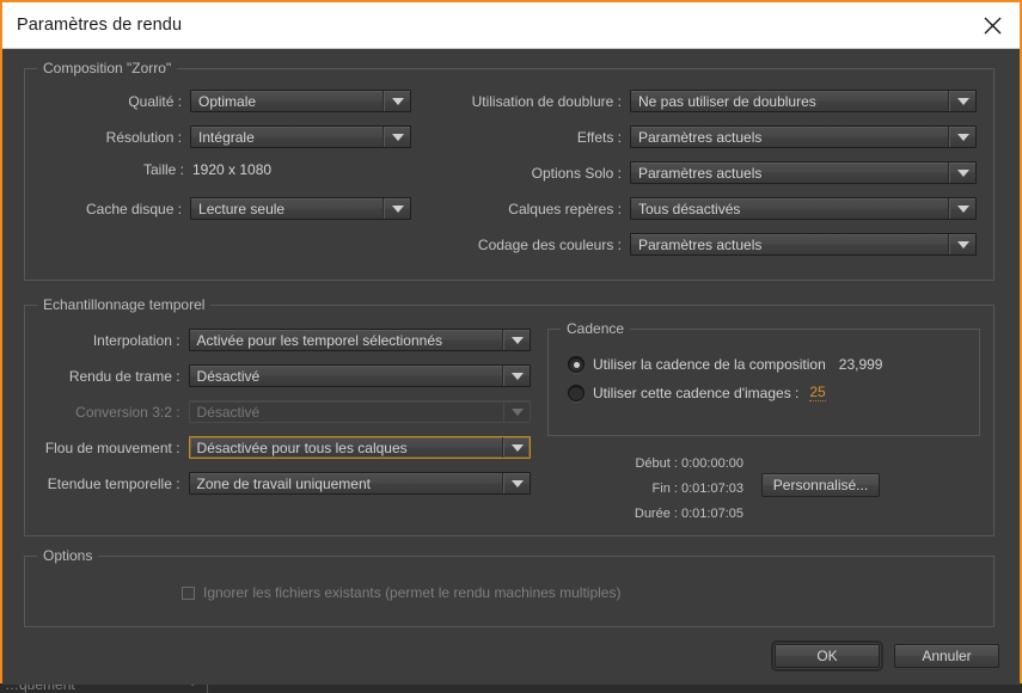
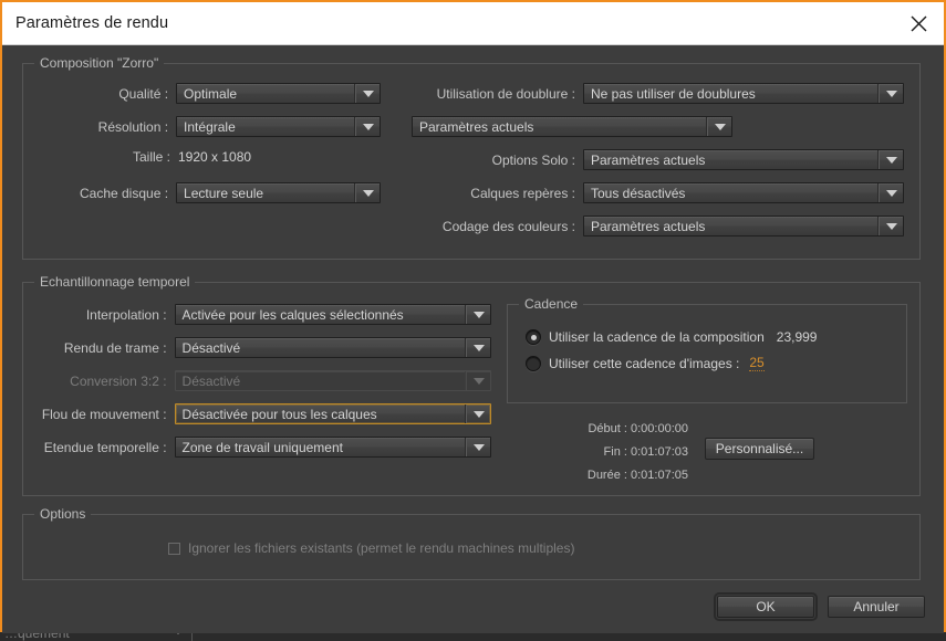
  …quement
  Paramètres de rendu
  Composition "Zorro"
  Qualité :
  Optimale
  Résolution :
  Intégrale
  Taille :
  1920 x 1080
  Cache disque :
  Lecture seule
  Utilisation de doublure :
  Ne pas utiliser de doublures
- Effets :
  Paramètres actuels
  Options Solo :
  Paramètres actuels
  Calques repères :
  Tous désactivés
  Codage des couleurs :
  Paramètres actuels
  Echantillonnage temporel
  Interpolation :
- Activée pour les temporel sélectionnés
+ Activée pour les calques sélectionnés
  Rendu de trame :
  Désactivé
  Conversion 3:2 :
  Désactivé
  Flou de mouvement :
  Désactivée pour tous les calques
  Etendue temporelle :
  Zone de travail uniquement
  Cadence
  Utiliser la cadence de la composition
  23,999
  Utiliser cette cadence d'images :
  25
  Début : 0:00:00:00
  Fin : 0:01:07:03
  Durée : 0:01:07:05
  Personnalisé...
  Options
  Ignorer les fichiers existants (permet le rendu machines multiples)
  OK
  Annuler
